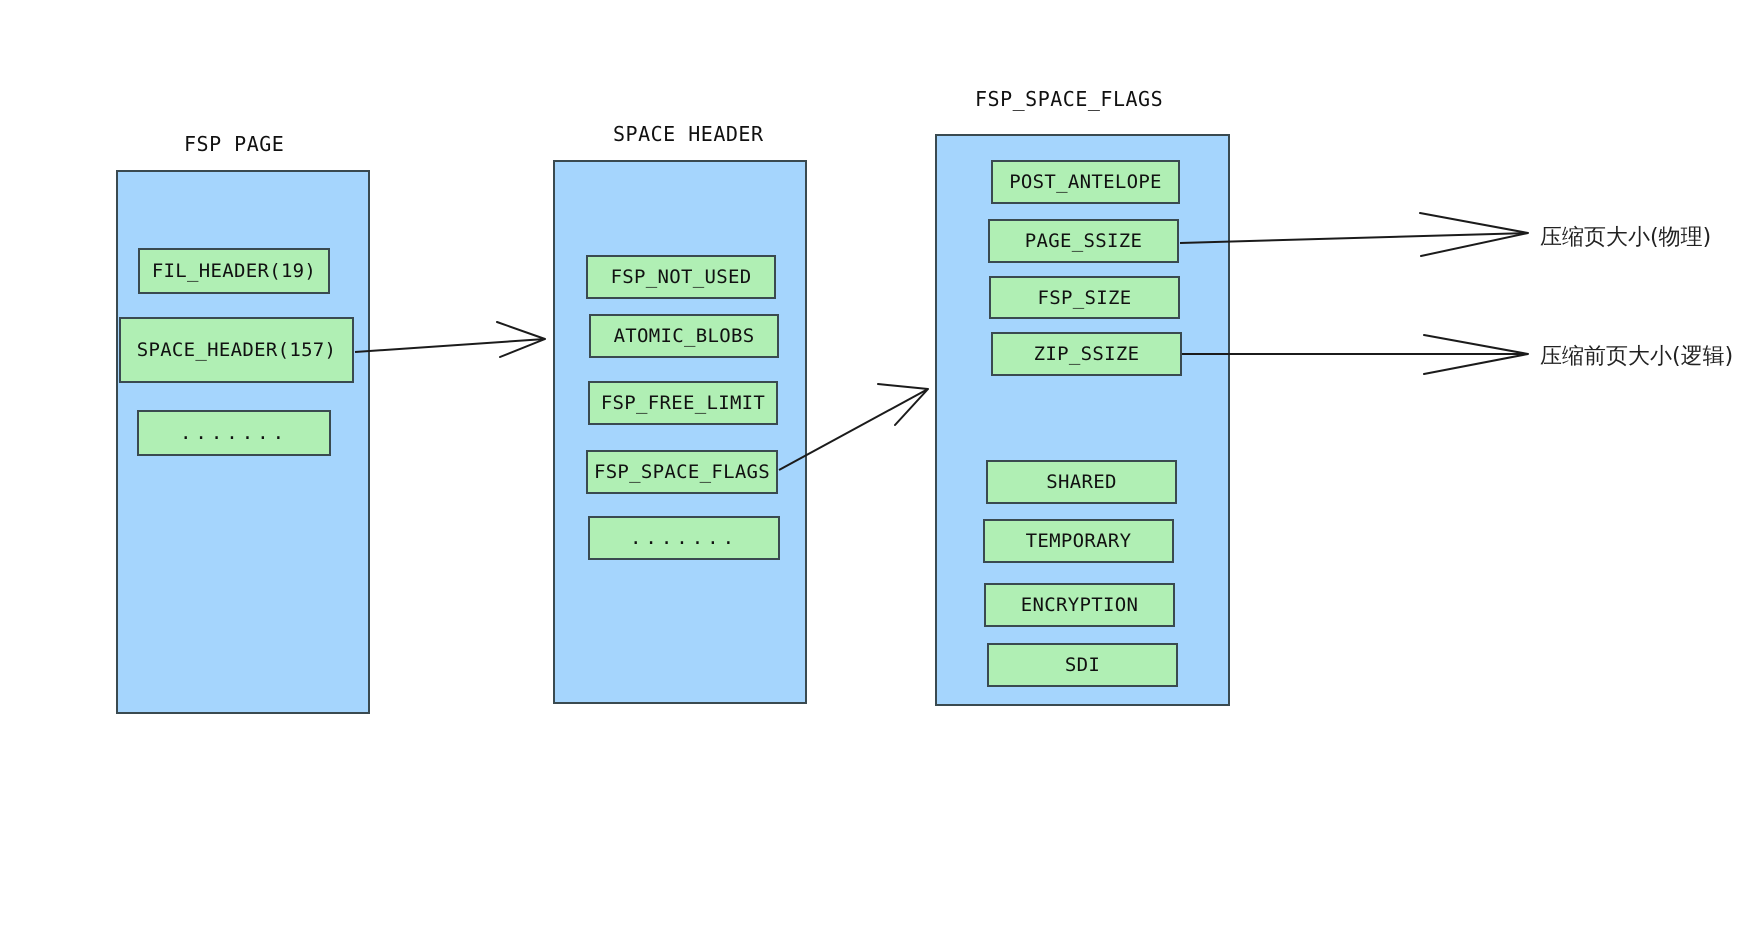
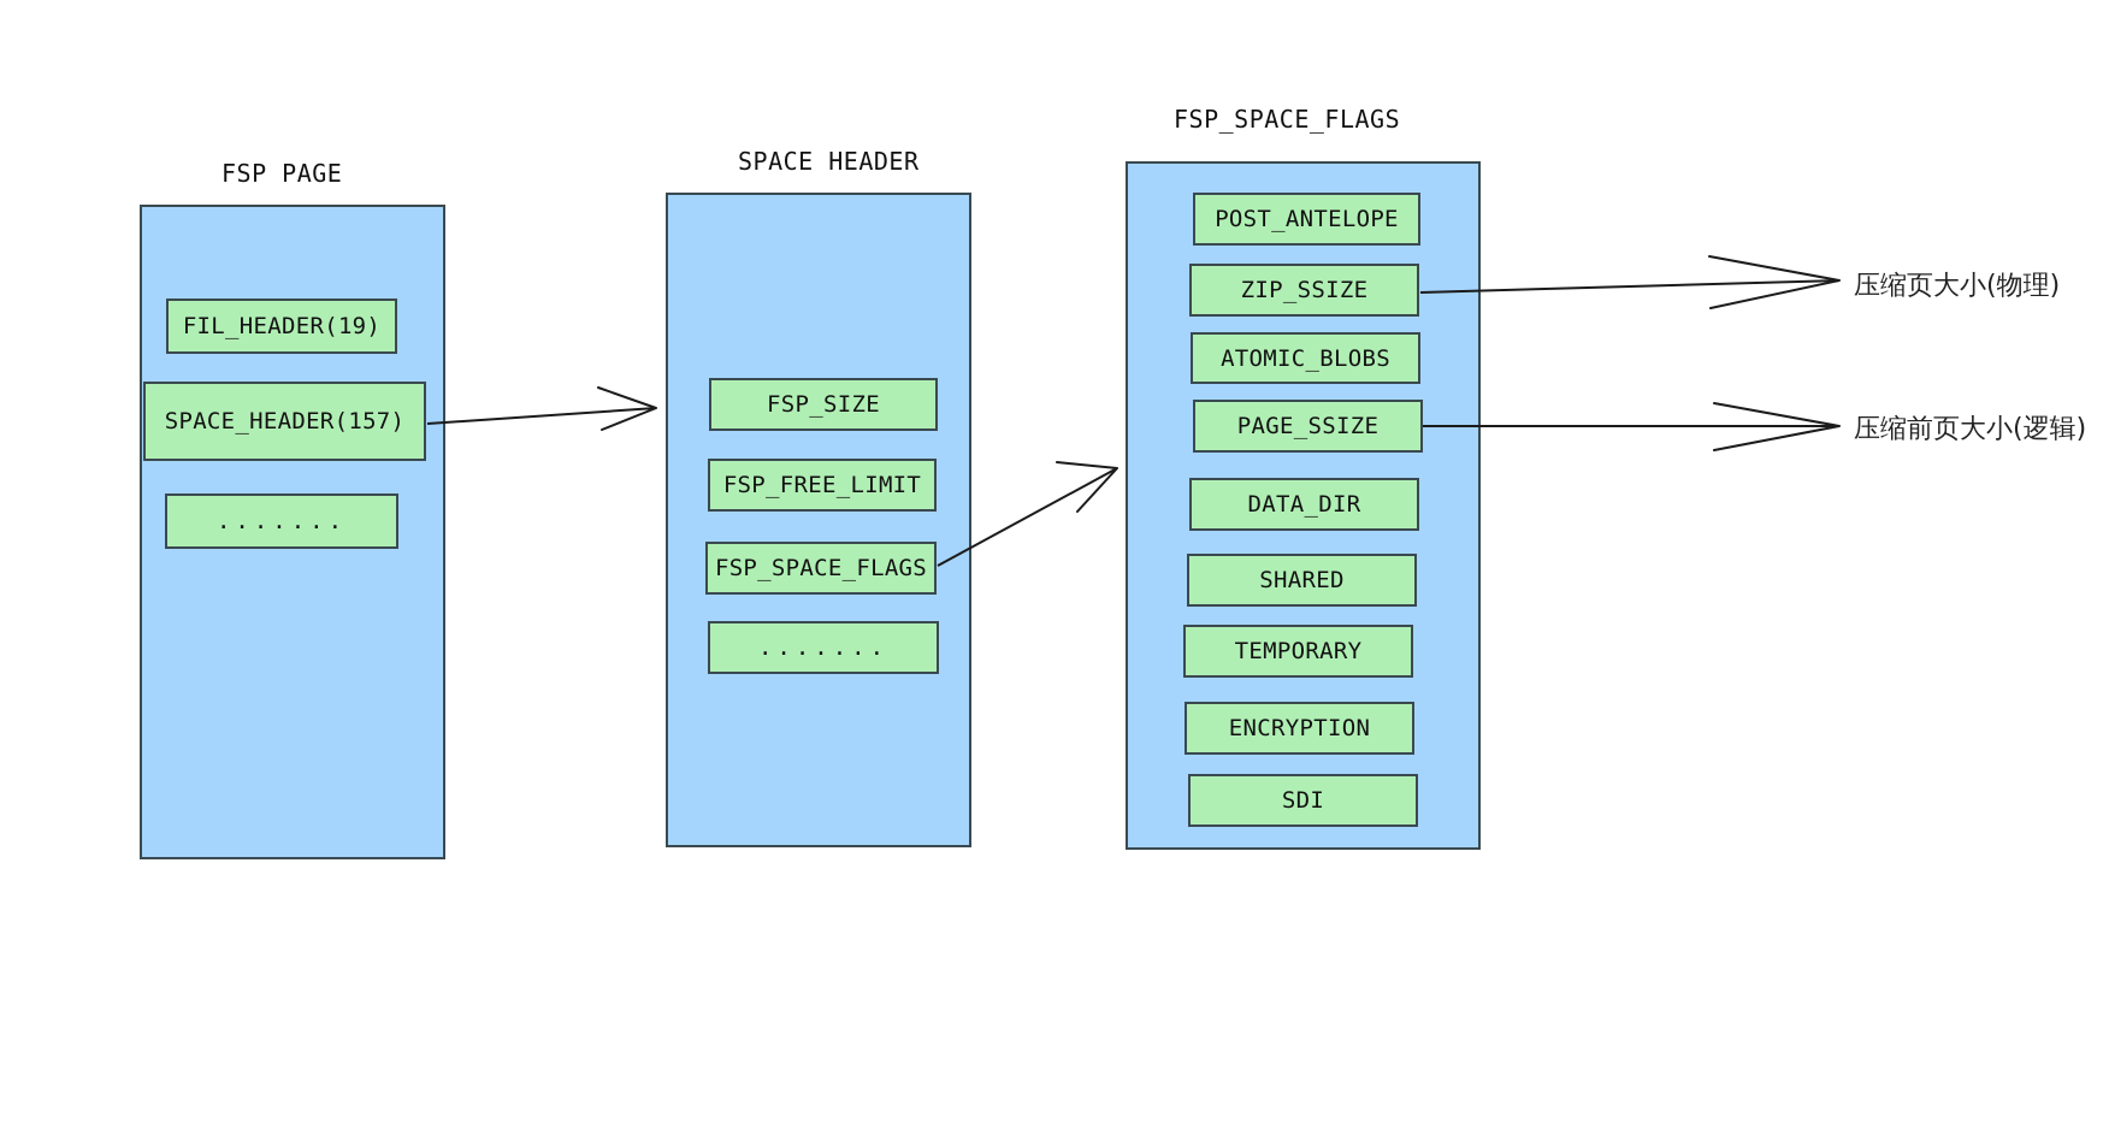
  FSP PAGE
  SPACE HEADER
  FSP_SPACE_FLAGS
  FIL_HEADER(19)
  SPACE_HEADER(157)
  .......
- FSP_NOT_USED
- ATOMIC_BLOBS
+ FSP_SIZE
  FSP_FREE_LIMIT
  FSP_SPACE_FLAGS
  .......
  POST_ANTELOPE
- PAGE_SSIZE
+ ZIP_SSIZE
- FSP_SIZE
+ ATOMIC_BLOBS
- ZIP_SSIZE
+ PAGE_SSIZE
+ DATA_DIR
  SHARED
  TEMPORARY
  ENCRYPTION
  SDI
  压缩页大小(物理)
  压缩前页大小(逻辑)
